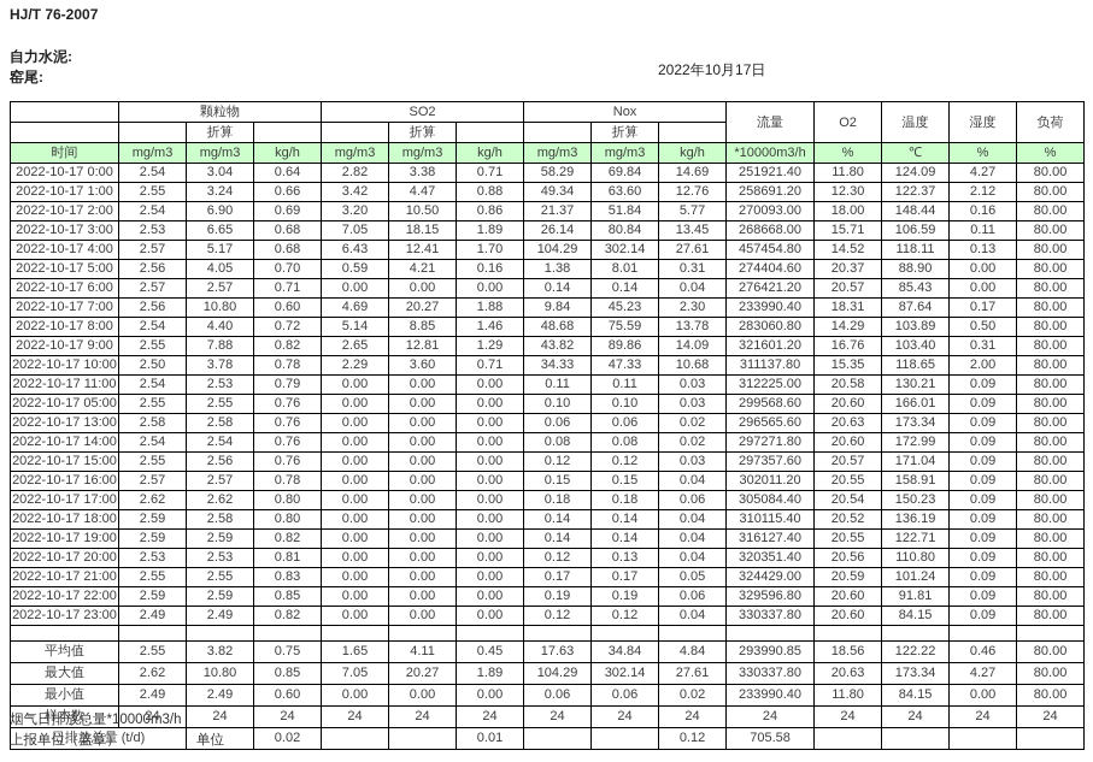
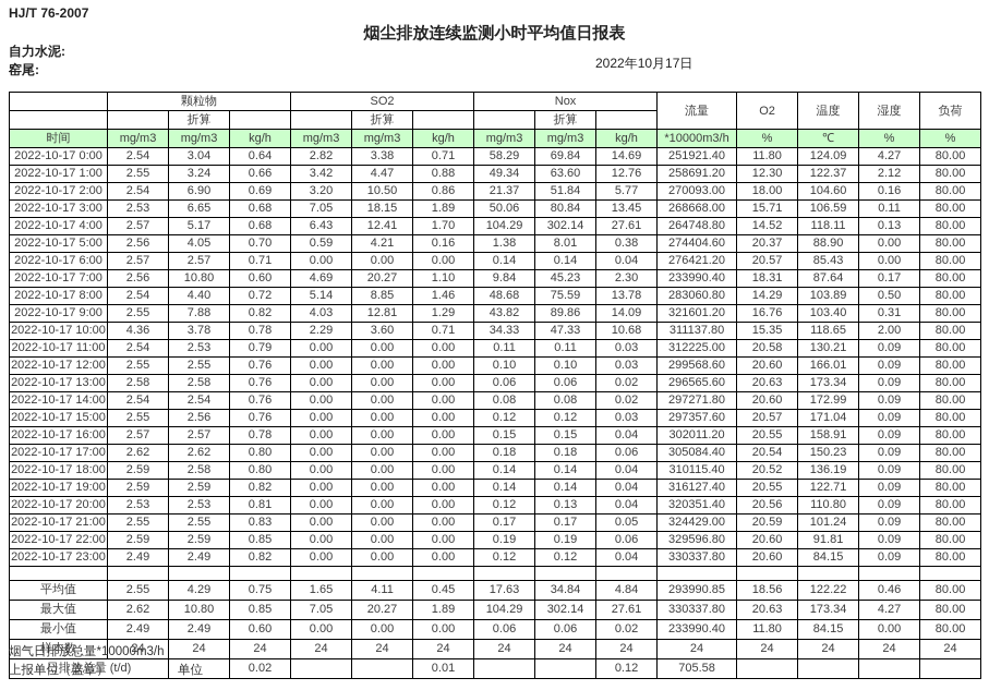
  HJ/T 76-2007
+ 烟尘排放连续监测小时平均值日报表
  自力水泥:
  窑尾:
  2022年10月17日
  	颗粒物	SO2	Nox	流量	O2	温度	湿度	负荷
  		折算			折算			折算
  时间	mg/m3	mg/m3	kg/h	mg/m3	mg/m3	kg/h	mg/m3	mg/m3	kg/h	*10000m3/h	%	℃	%	%
  2022-10-17 0:00	2.54	3.04	0.64	2.82	3.38	0.71	58.29	69.84	14.69	251921.40	11.80	124.09	4.27	80.00
  2022-10-17 1:00	2.55	3.24	0.66	3.42	4.47	0.88	49.34	63.60	12.76	258691.20	12.30	122.37	2.12	80.00
- 2022-10-17 2:00	2.54	6.90	0.69	3.20	10.50	0.86	21.37	51.84	5.77	270093.00	18.00	148.44	0.16	80.00
+ 2022-10-17 2:00	2.54	6.90	0.69	3.20	10.50	0.86	21.37	51.84	5.77	270093.00	18.00	104.60	0.16	80.00
- 2022-10-17 3:00	2.53	6.65	0.68	7.05	18.15	1.89	26.14	80.84	13.45	268668.00	15.71	106.59	0.11	80.00
+ 2022-10-17 3:00	2.53	6.65	0.68	7.05	18.15	1.89	50.06	80.84	13.45	268668.00	15.71	106.59	0.11	80.00
- 2022-10-17 4:00	2.57	5.17	0.68	6.43	12.41	1.70	104.29	302.14	27.61	457454.80	14.52	118.11	0.13	80.00
+ 2022-10-17 4:00	2.57	5.17	0.68	6.43	12.41	1.70	104.29	302.14	27.61	264748.80	14.52	118.11	0.13	80.00
- 2022-10-17 5:00	2.56	4.05	0.70	0.59	4.21	0.16	1.38	8.01	0.31	274404.60	20.37	88.90	0.00	80.00
+ 2022-10-17 5:00	2.56	4.05	0.70	0.59	4.21	0.16	1.38	8.01	0.38	274404.60	20.37	88.90	0.00	80.00
  2022-10-17 6:00	2.57	2.57	0.71	0.00	0.00	0.00	0.14	0.14	0.04	276421.20	20.57	85.43	0.00	80.00
- 2022-10-17 7:00	2.56	10.80	0.60	4.69	20.27	1.88	9.84	45.23	2.30	233990.40	18.31	87.64	0.17	80.00
+ 2022-10-17 7:00	2.56	10.80	0.60	4.69	20.27	1.10	9.84	45.23	2.30	233990.40	18.31	87.64	0.17	80.00
  2022-10-17 8:00	2.54	4.40	0.72	5.14	8.85	1.46	48.68	75.59	13.78	283060.80	14.29	103.89	0.50	80.00
- 2022-10-17 9:00	2.55	7.88	0.82	2.65	12.81	1.29	43.82	89.86	14.09	321601.20	16.76	103.40	0.31	80.00
+ 2022-10-17 9:00	2.55	7.88	0.82	4.03	12.81	1.29	43.82	89.86	14.09	321601.20	16.76	103.40	0.31	80.00
- 2022-10-17 10:00	2.50	3.78	0.78	2.29	3.60	0.71	34.33	47.33	10.68	311137.80	15.35	118.65	2.00	80.00
+ 2022-10-17 10:00	4.36	3.78	0.78	2.29	3.60	0.71	34.33	47.33	10.68	311137.80	15.35	118.65	2.00	80.00
  2022-10-17 11:00	2.54	2.53	0.79	0.00	0.00	0.00	0.11	0.11	0.03	312225.00	20.58	130.21	0.09	80.00
- 2022-10-17 05:00	2.55	2.55	0.76	0.00	0.00	0.00	0.10	0.10	0.03	299568.60	20.60	166.01	0.09	80.00
+ 2022-10-17 12:00	2.55	2.55	0.76	0.00	0.00	0.00	0.10	0.10	0.03	299568.60	20.60	166.01	0.09	80.00
  2022-10-17 13:00	2.58	2.58	0.76	0.00	0.00	0.00	0.06	0.06	0.02	296565.60	20.63	173.34	0.09	80.00
  2022-10-17 14:00	2.54	2.54	0.76	0.00	0.00	0.00	0.08	0.08	0.02	297271.80	20.60	172.99	0.09	80.00
  2022-10-17 15:00	2.55	2.56	0.76	0.00	0.00	0.00	0.12	0.12	0.03	297357.60	20.57	171.04	0.09	80.00
  2022-10-17 16:00	2.57	2.57	0.78	0.00	0.00	0.00	0.15	0.15	0.04	302011.20	20.55	158.91	0.09	80.00
  2022-10-17 17:00	2.62	2.62	0.80	0.00	0.00	0.00	0.18	0.18	0.06	305084.40	20.54	150.23	0.09	80.00
  2022-10-17 18:00	2.59	2.58	0.80	0.00	0.00	0.00	0.14	0.14	0.04	310115.40	20.52	136.19	0.09	80.00
  2022-10-17 19:00	2.59	2.59	0.82	0.00	0.00	0.00	0.14	0.14	0.04	316127.40	20.55	122.71	0.09	80.00
  2022-10-17 20:00	2.53	2.53	0.81	0.00	0.00	0.00	0.12	0.13	0.04	320351.40	20.56	110.80	0.09	80.00
  2022-10-17 21:00	2.55	2.55	0.83	0.00	0.00	0.00	0.17	0.17	0.05	324429.00	20.59	101.24	0.09	80.00
  2022-10-17 22:00	2.59	2.59	0.85	0.00	0.00	0.00	0.19	0.19	0.06	329596.80	20.60	91.81	0.09	80.00
  2022-10-17 23:00	2.49	2.49	0.82	0.00	0.00	0.00	0.12	0.12	0.04	330337.80	20.60	84.15	0.09	80.00
- 平均值	2.55	3.82	0.75	1.65	4.11	0.45	17.63	34.84	4.84	293990.85	18.56	122.22	0.46	80.00
+ 平均值	2.55	4.29	0.75	1.65	4.11	0.45	17.63	34.84	4.84	293990.85	18.56	122.22	0.46	80.00
  最大值	2.62	10.80	0.85	7.05	20.27	1.89	104.29	302.14	27.61	330337.80	20.63	173.34	4.27	80.00
  最小值	2.49	2.49	0.60	0.00	0.00	0.00	0.06	0.06	0.02	233990.40	11.80	84.15	0.00	80.00
  样本数	24	24	24	24	24	24	24	24	24	24	24	24	24	24
  日排放总量 (t/d)		0.02			0.01			0.12	705.58
  烟气日排放总量*10000m3/h
  上报单位（盖章）
  单位
